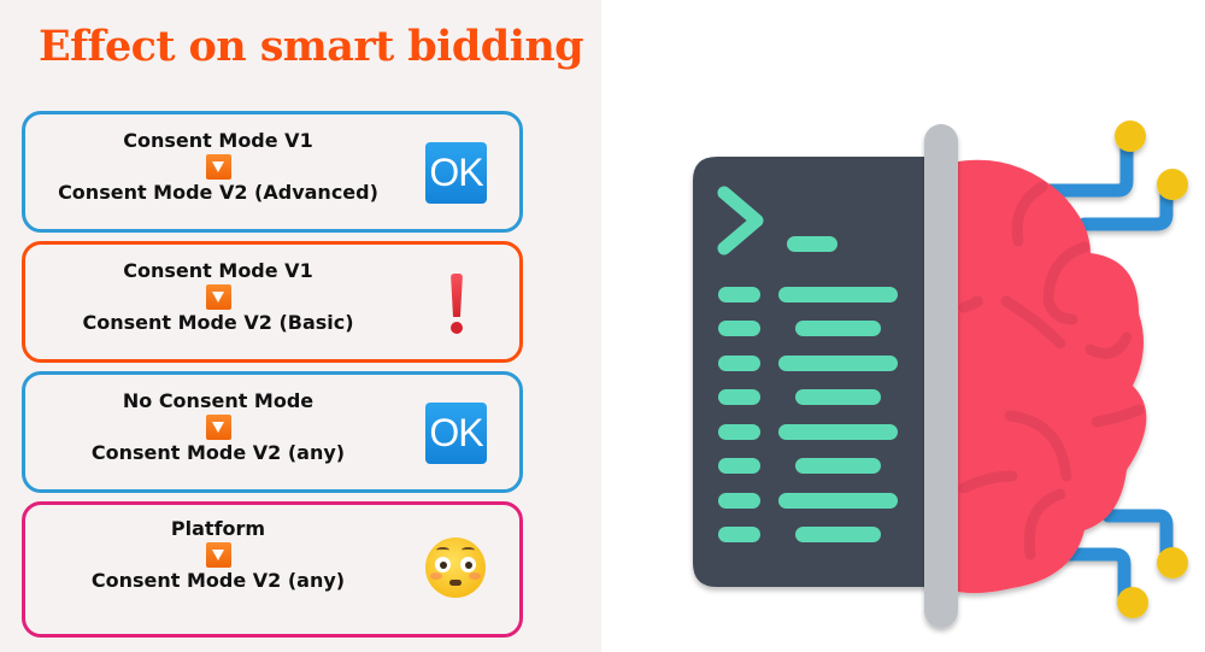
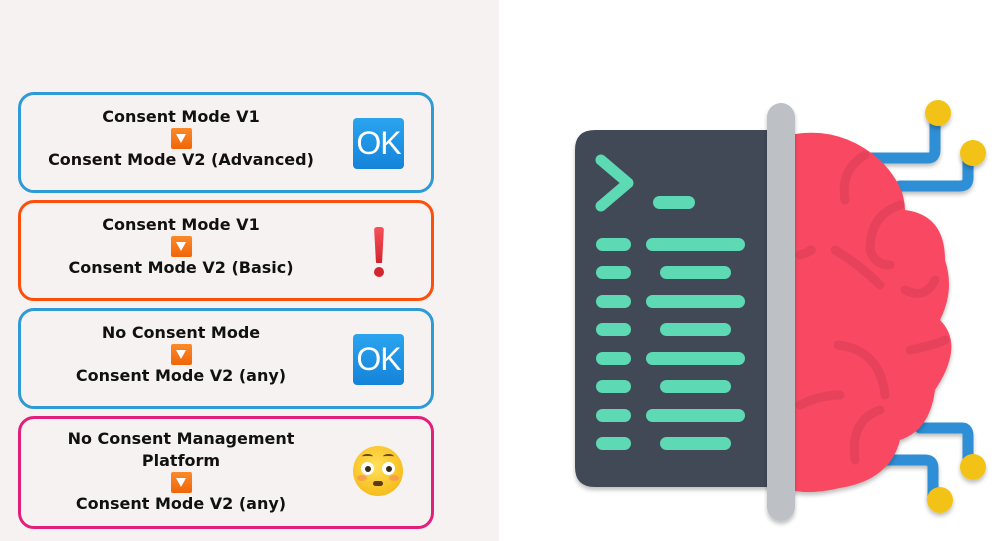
- Effect on smart bidding
  Consent Mode V1
  Consent Mode V2 (Advanced)
  OK
  Consent Mode V1
  Consent Mode V2 (Basic)
  No Consent Mode
  Consent Mode V2 (any)
  OK
+ No Consent Management
  Platform
  Consent Mode V2 (any)
